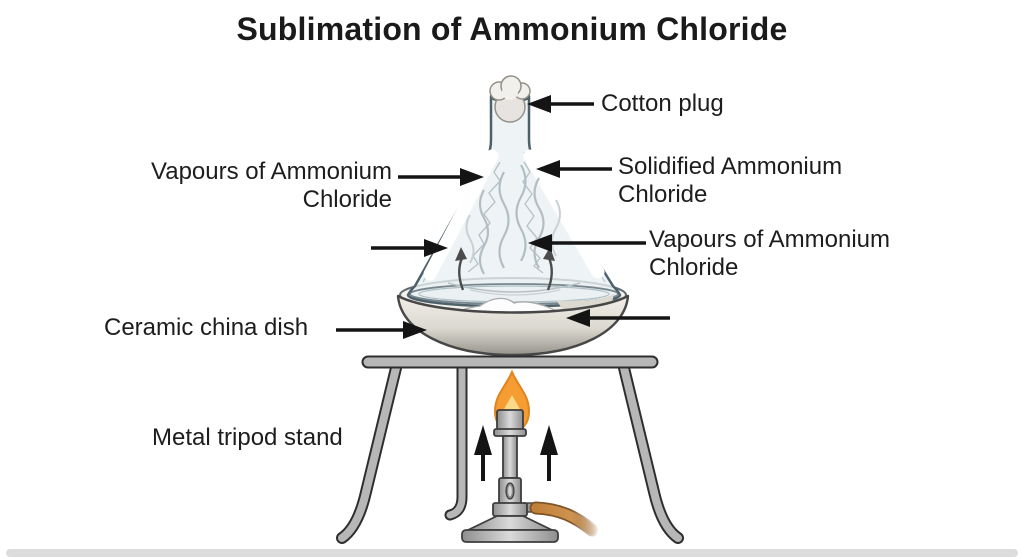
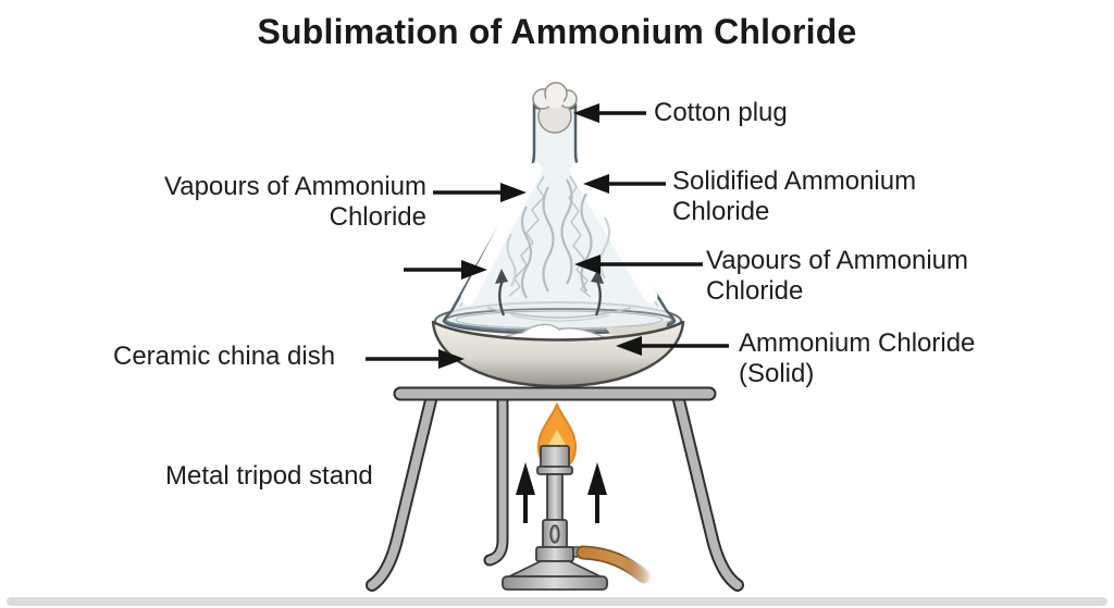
  Sublimation of Ammonium Chloride
  Cotton plug
  Vapours of Ammonium
  Chloride
  Solidified Ammonium
  Chloride
  Vapours of Ammonium
  Chloride
  Ceramic china dish
+ Ammonium Chloride
+ (Solid)
  Metal tripod stand
